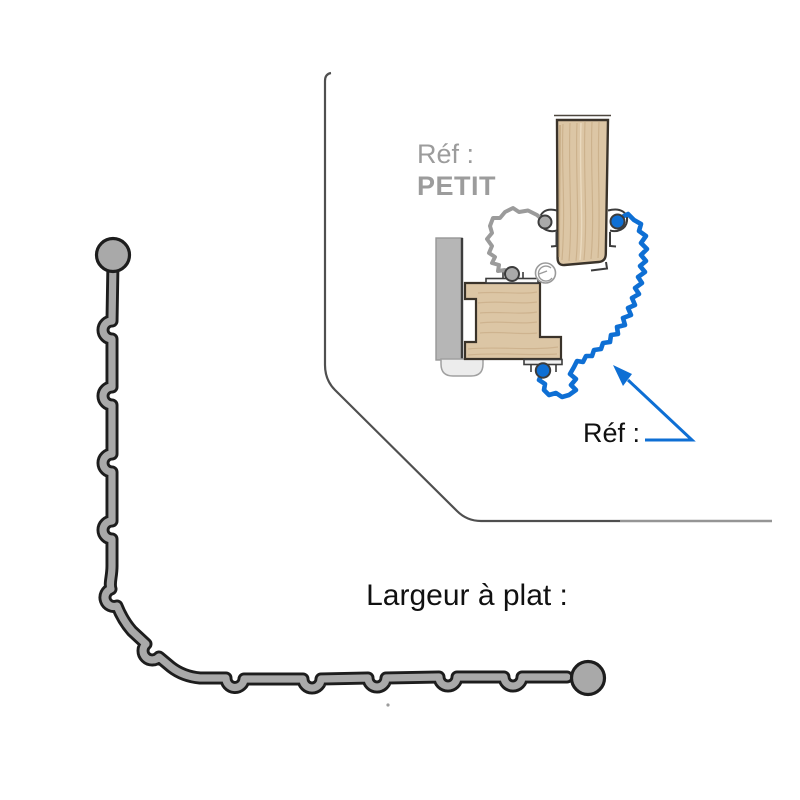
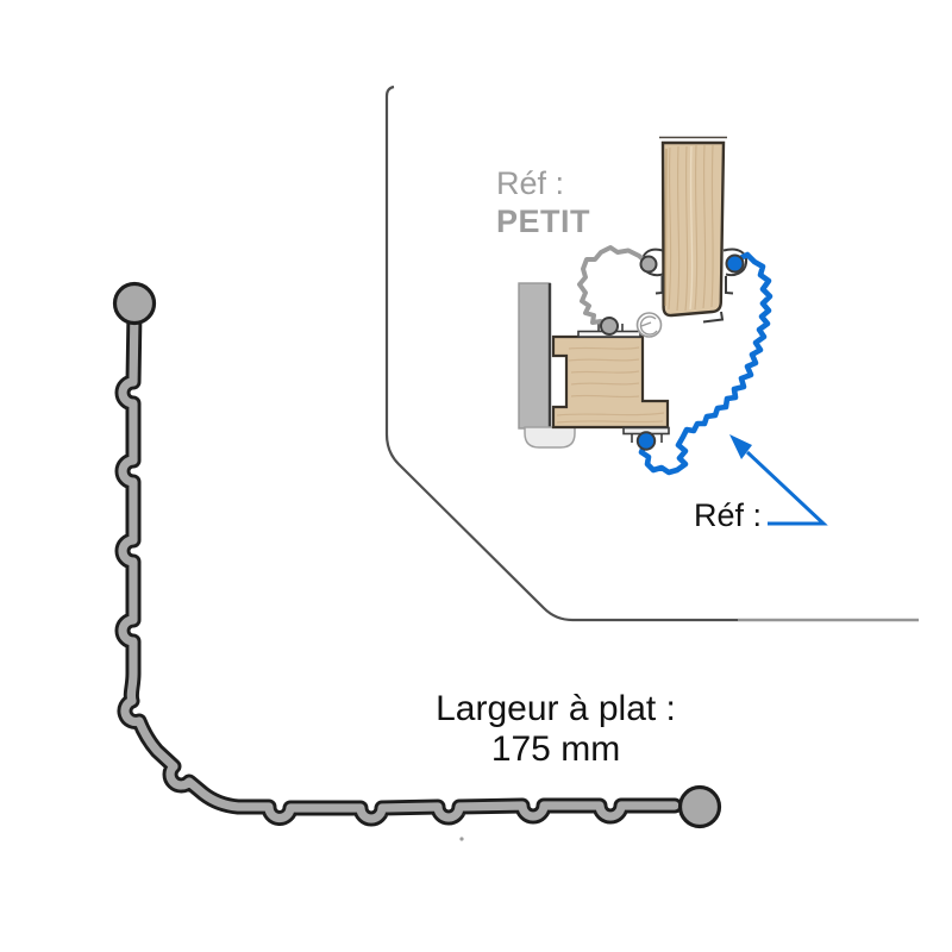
  Réf :
  PETIT
  Réf :
  Largeur à plat :
+ 175 mm
